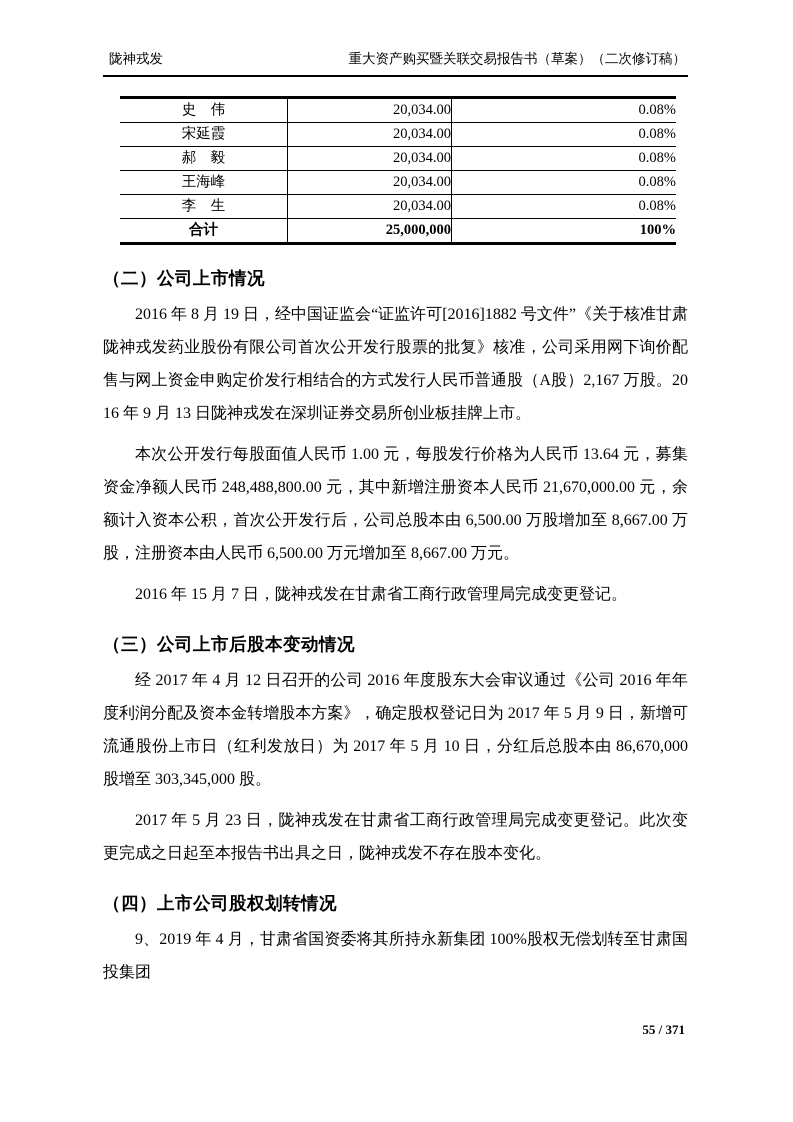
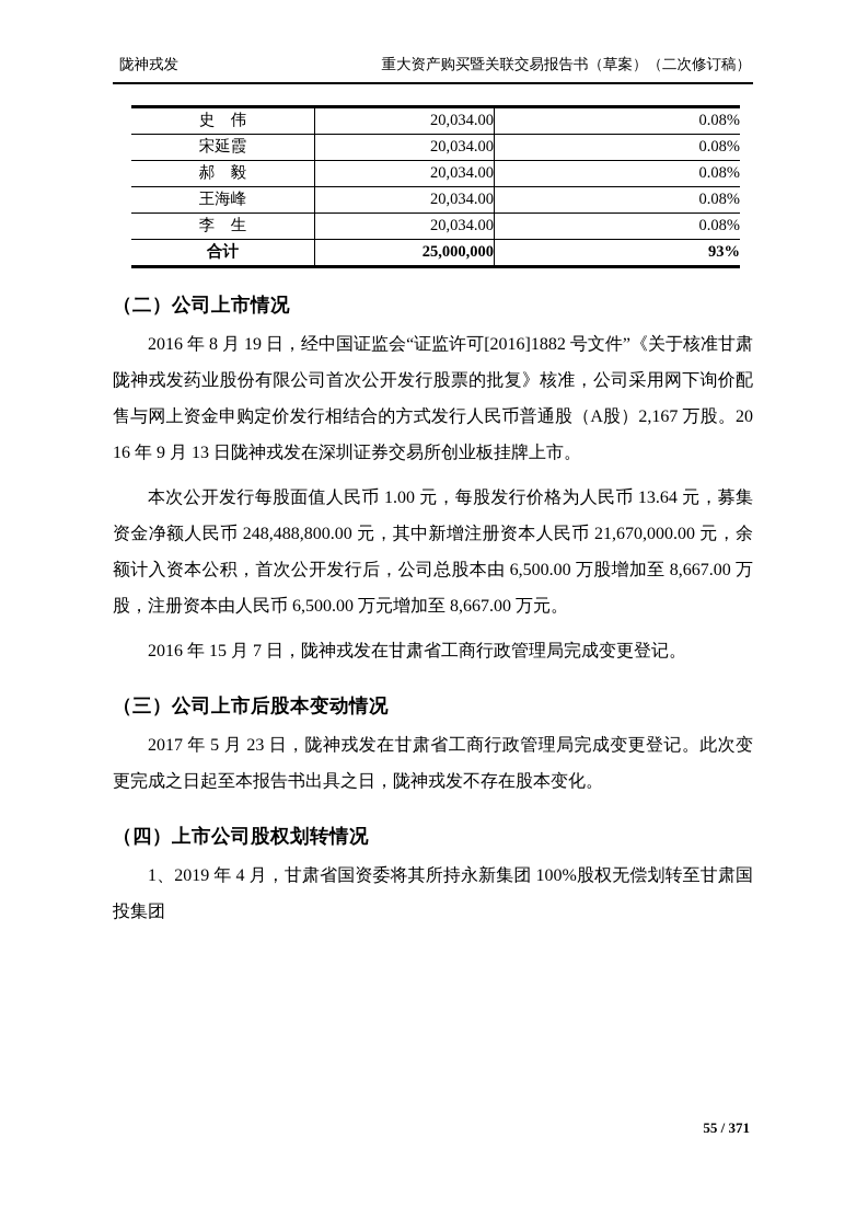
  陇神戎发
  重大资产购买暨关联交易报告书（草案）（二次修订稿）
  史 伟	20,034.00	0.08%
  宋延霞	20,034.00	0.08%
  郝 毅	20,034.00	0.08%
  王海峰	20,034.00	0.08%
  李 生	20,034.00	0.08%
- 合计	25,000,000	100%
+ 合计	25,000,000	93%
  （二）公司上市情况
  2016 年 8 月 19 日，经中国证监会“证监许可[2016]1882 号文件”《关于核准甘肃陇神戎发药业股份有限公司首次公开发行股票的批复》核准，公司采用网下询价配售与网上资金申购定价发行相结合的方式发行人民币普通股（A股）2,167 万股。2016 年 9 月 13 日陇神戎发在深圳证券交易所创业板挂牌上市。
  本次公开发行每股面值人民币 1.00 元，每股发行价格为人民币 13.64 元，募集资金净额人民币 248,488,800.00 元，其中新增注册资本人民币 21,670,000.00 元，余额计入资本公积，首次公开发行后，公司总股本由 6,500.00 万股增加至 8,667.00 万股，注册资本由人民币 6,500.00 万元增加至 8,667.00 万元。
  2016 年 15 月 7 日，陇神戎发在甘肃省工商行政管理局完成变更登记。
  （三）公司上市后股本变动情况
- 经 2017 年 4 月 12 日召开的公司 2016 年度股东大会审议通过《公司 2016 年年度利润分配及资本金转增股本方案》，确定股权登记日为 2017 年 5 月 9 日，新增可流通股份上市日（红利发放日）为 2017 年 5 月 10 日，分红后总股本由 86,670,000 股增至 303,345,000 股。
  2017 年 5 月 23 日，陇神戎发在甘肃省工商行政管理局完成变更登记。此次变更完成之日起至本报告书出具之日，陇神戎发不存在股本变化。
  （四）上市公司股权划转情况
- 9、2019 年 4 月，甘肃省国资委将其所持永新集团 100%股权无偿划转至甘肃国投集团
+ 1、2019 年 4 月，甘肃省国资委将其所持永新集团 100%股权无偿划转至甘肃国投集团
  55 / 371
